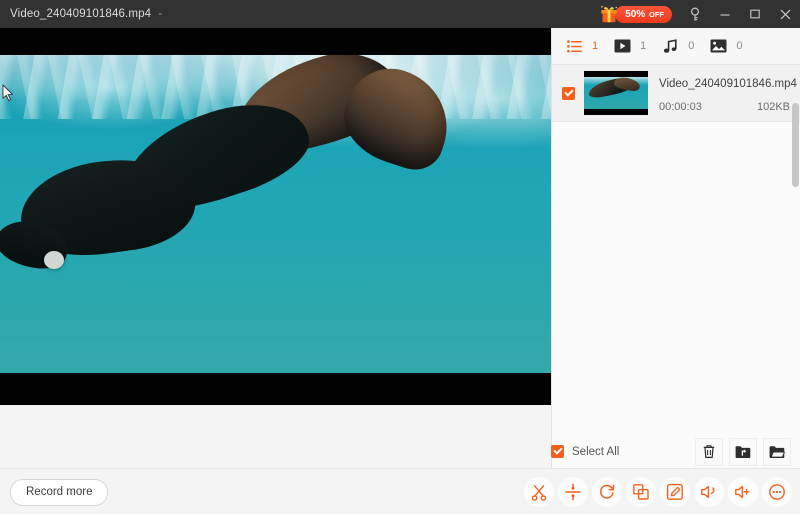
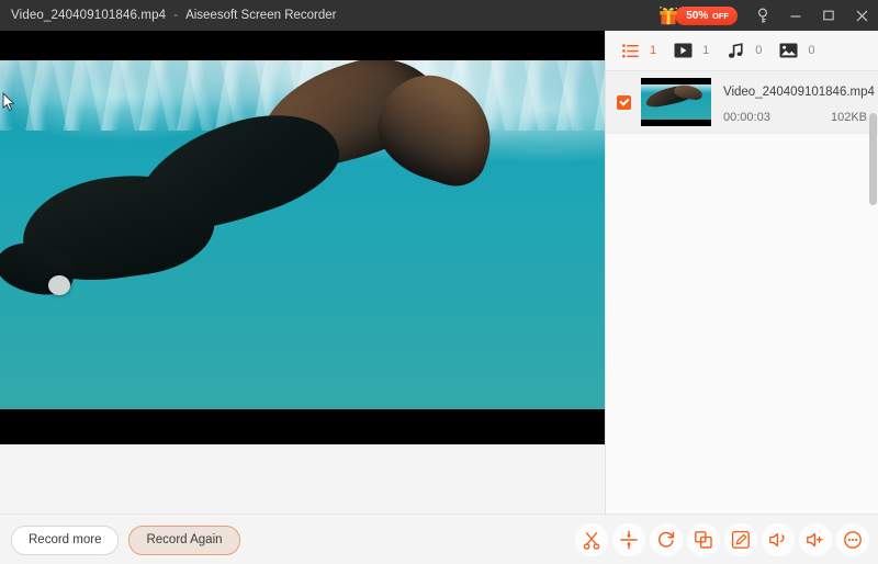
  Video_240409101846.mp4
  -
+ Aiseesoft Screen Recorder
  50% OFF
  1
  1
  0
  0
  Video_240409101846.mp4
  00:00:03
  102KB
- Select All
  Record more
+ Record Again
